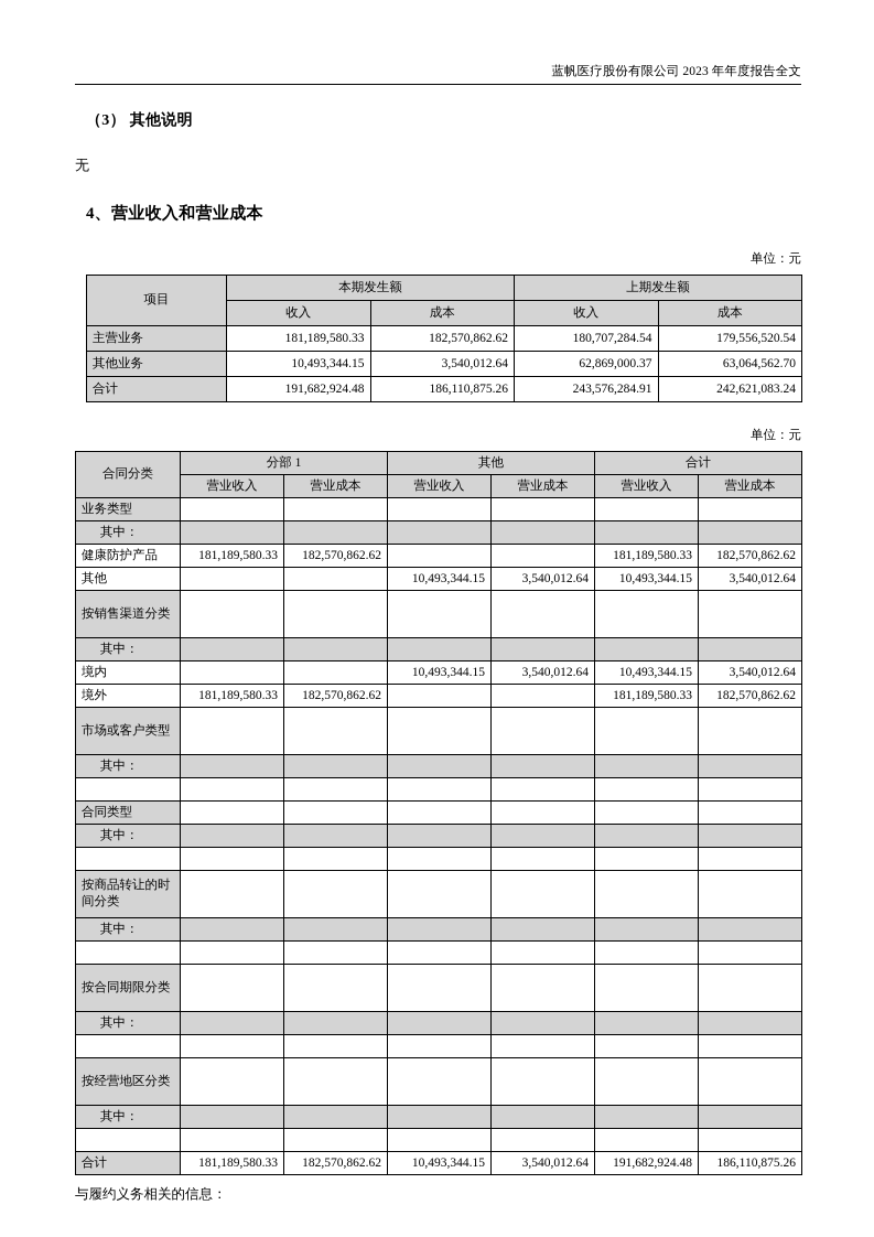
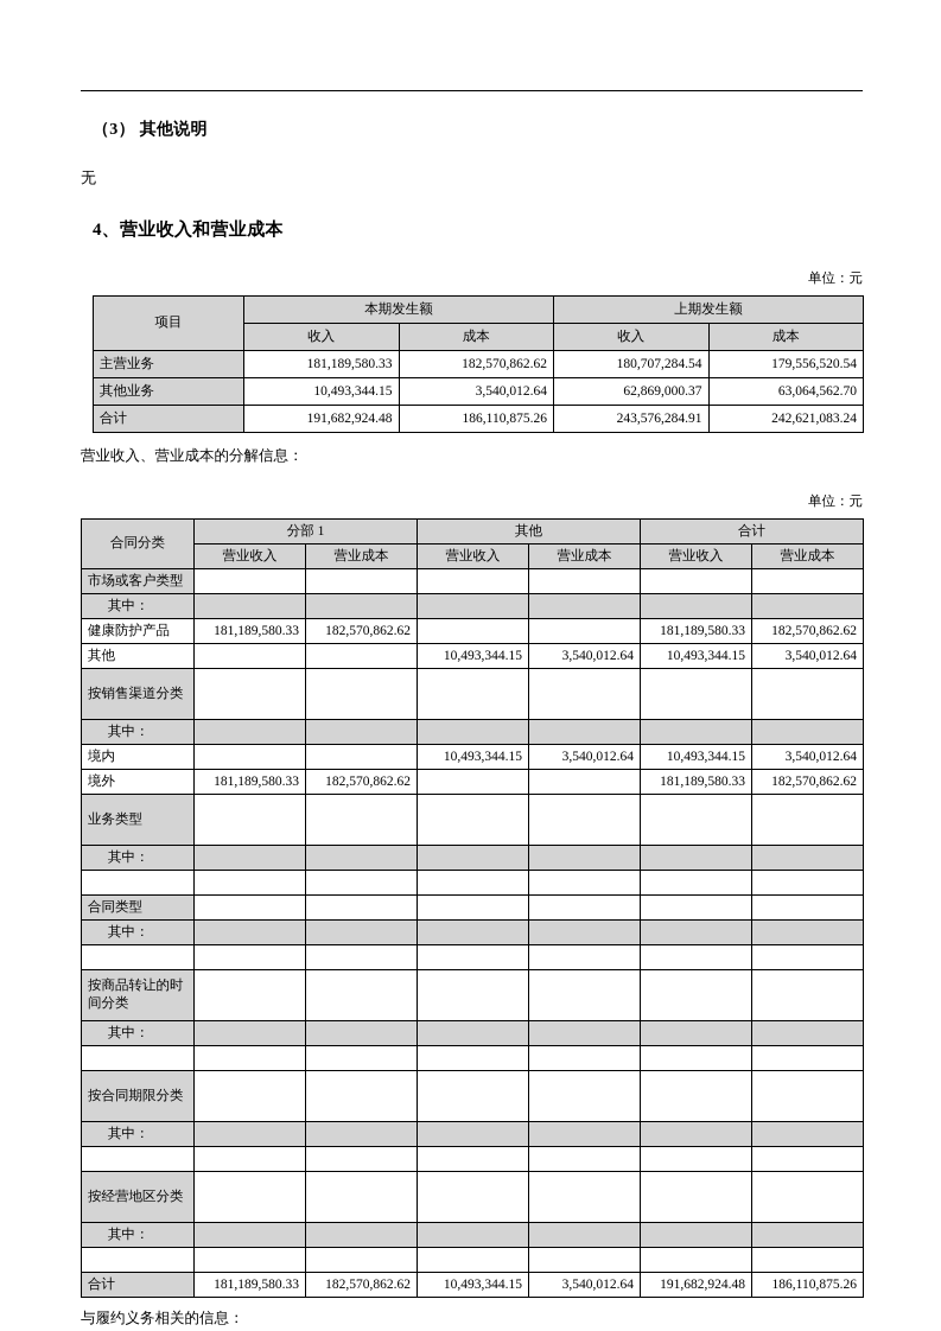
- 蓝帆医疗股份有限公司 2023 年年度报告全文
  （3） 其他说明
  无
  4、营业收入和营业成本
  单位：元
  项目	本期发生额	上期发生额
  收入	成本	收入	成本
  主营业务	181,189,580.33	182,570,862.62	180,707,284.54	179,556,520.54
  其他业务	10,493,344.15	3,540,012.64	62,869,000.37	63,064,562.70
  合计	191,682,924.48	186,110,875.26	243,576,284.91	242,621,083.24
+ 营业收入、营业成本的分解信息：
  单位：元
  合同分类	分部 1	其他	合计
  营业收入	营业成本	营业收入	营业成本	营业收入	营业成本
- 业务类型
+ 市场或客户类型
  其中：
  健康防护产品	181,189,580.33	182,570,862.62			181,189,580.33	182,570,862.62
  其他			10,493,344.15	3,540,012.64	10,493,344.15	3,540,012.64
  按销售渠道分类
  其中：
  境内			10,493,344.15	3,540,012.64	10,493,344.15	3,540,012.64
  境外	181,189,580.33	182,570,862.62			181,189,580.33	182,570,862.62
- 市场或客户类型
+ 业务类型
  其中：
  合同类型
  其中：
  按商品转让的时间分类
  其中：
  按合同期限分类
  其中：
  按经营地区分类
  其中：
  合计	181,189,580.33	182,570,862.62	10,493,344.15	3,540,012.64	191,682,924.48	186,110,875.26
  与履约义务相关的信息：
